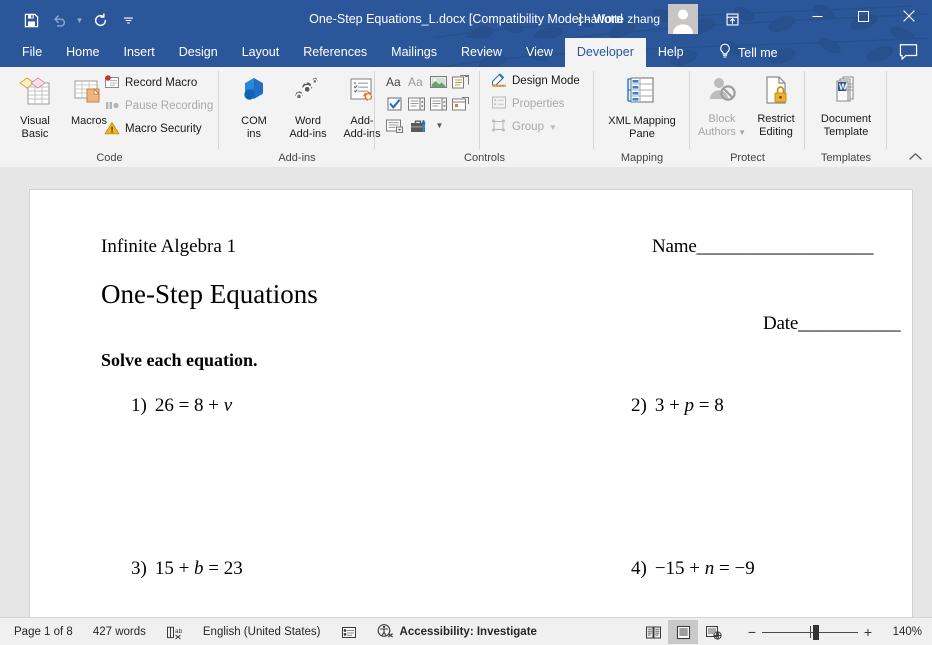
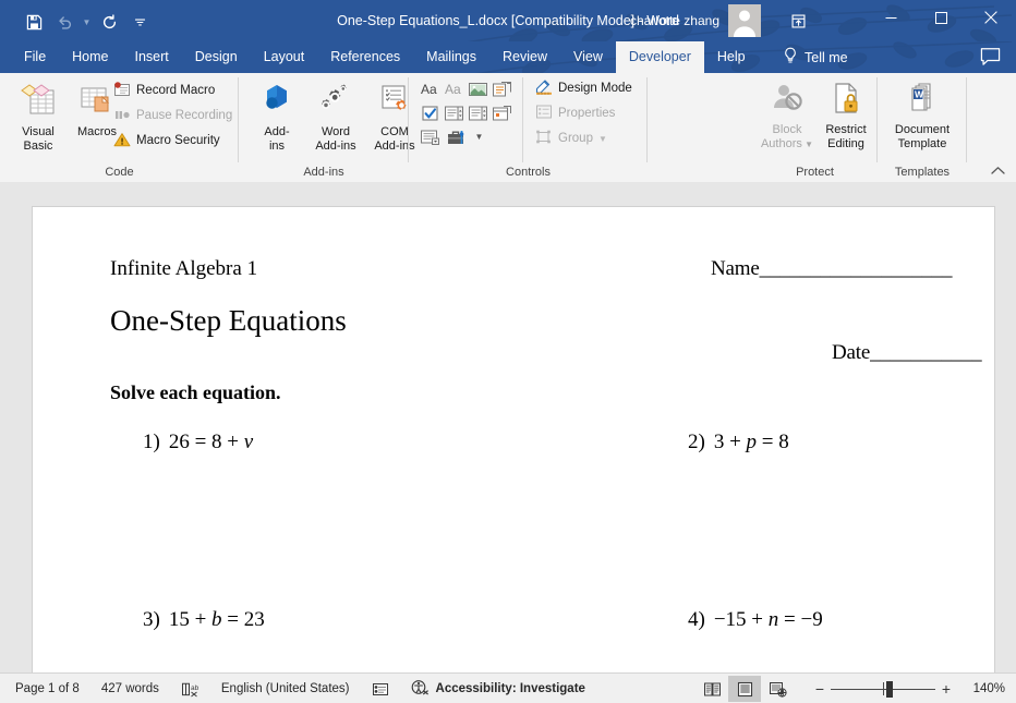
  ▼
  One-Step Equations_L.docx [Compatibility Mode] - Word
  charlotte zhang
  File
  Home
  Insert
  Design
  Layout
  References
  Mailings
  Review
  View
  Developer
  Help
  Tell me
  Visual
  Basic
  Macros
  Record Macro
  Pause Recording
  Macro Security
  Code
- COM
+ Add-
  ins
  Word
  Add-ins
- Add-
+ COM
  Add-ins
  Add-ins
  Aa
  Aa
  ▼
  Design Mode
  Properties
  Group
  ▼
  Controls
- XML Mapping
- Pane
- Mapping
  Block
  Authors ▼
  Restrict
  Editing
  Protect
  W
  Document
  Template
  Templates
  Infinite Algebra 1
  Name___________________
  One-Step Equations
  Date___________
  Solve each equation.
  1) 26 = 8 + v
  2) 3 + p = 8
  3) 15 + b = 23
  4) −15 + n = −9
  Page 1 of 8
  427 words
  English (United States)
  Accessibility: Investigate
  −
  +
  140%
